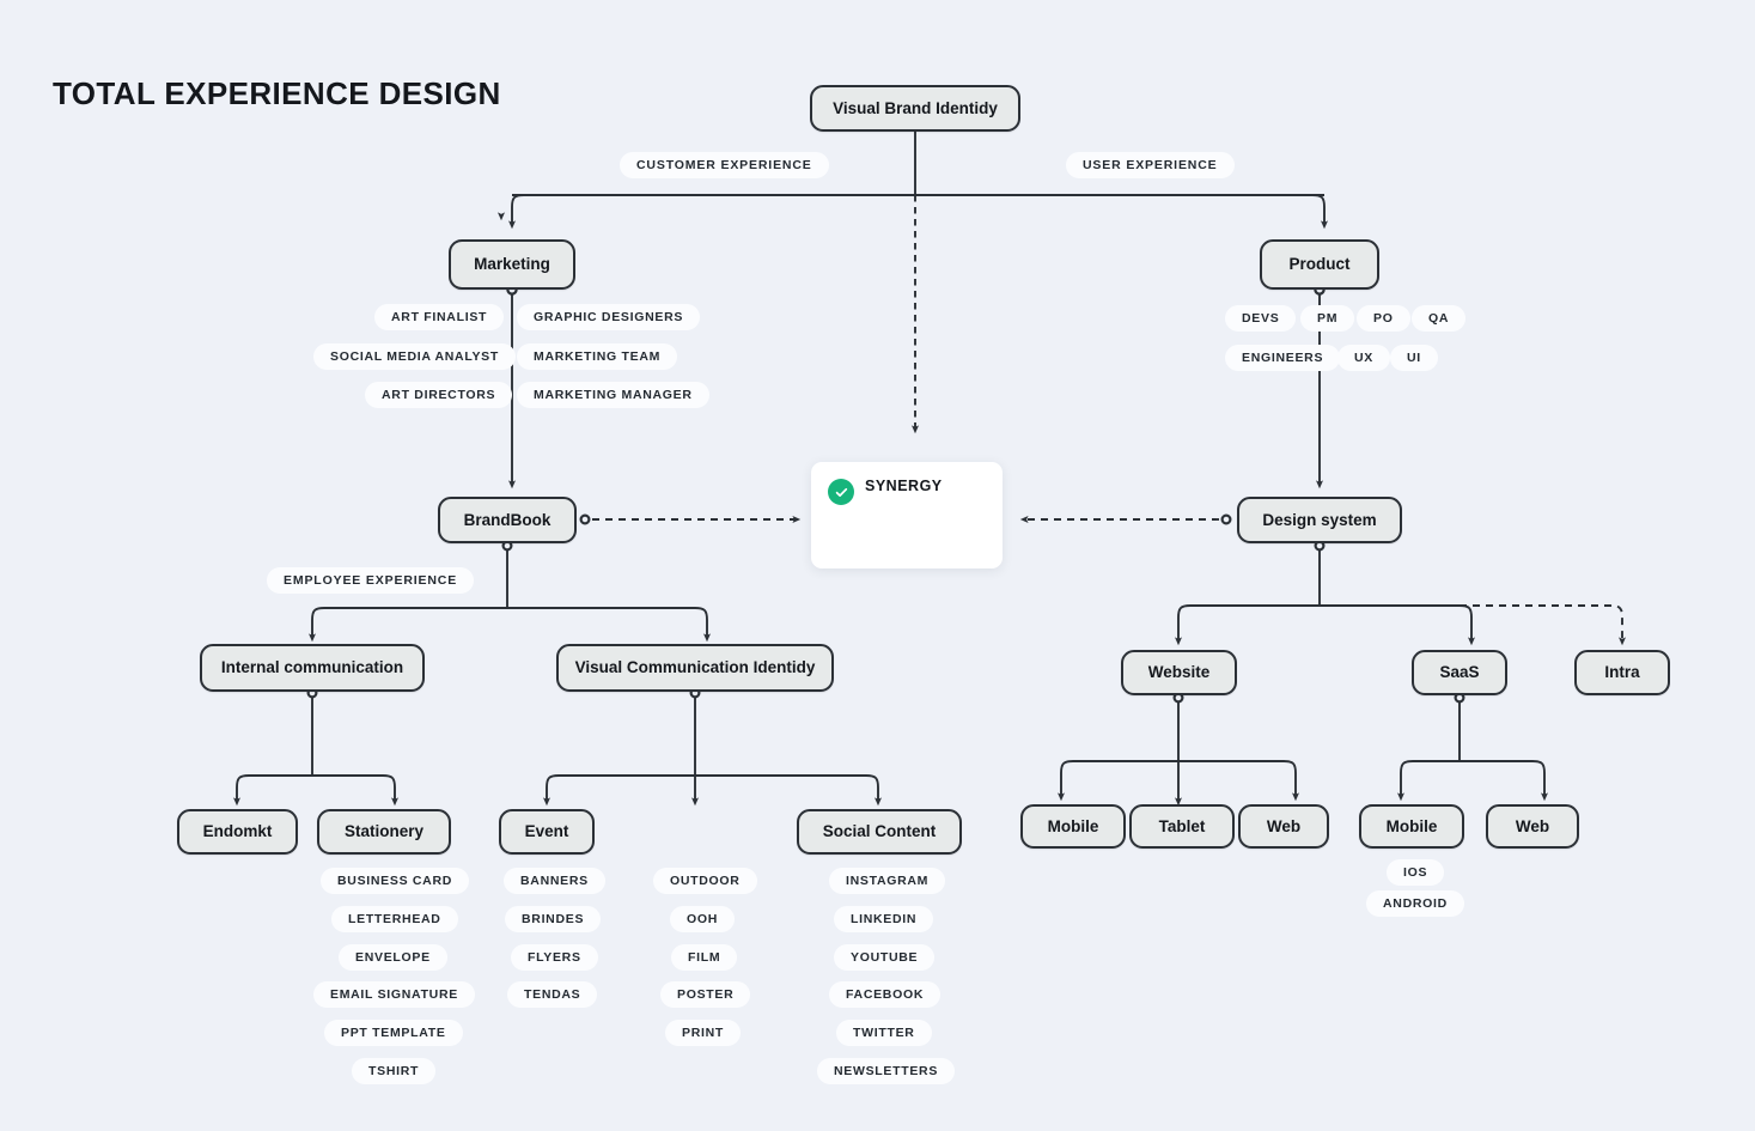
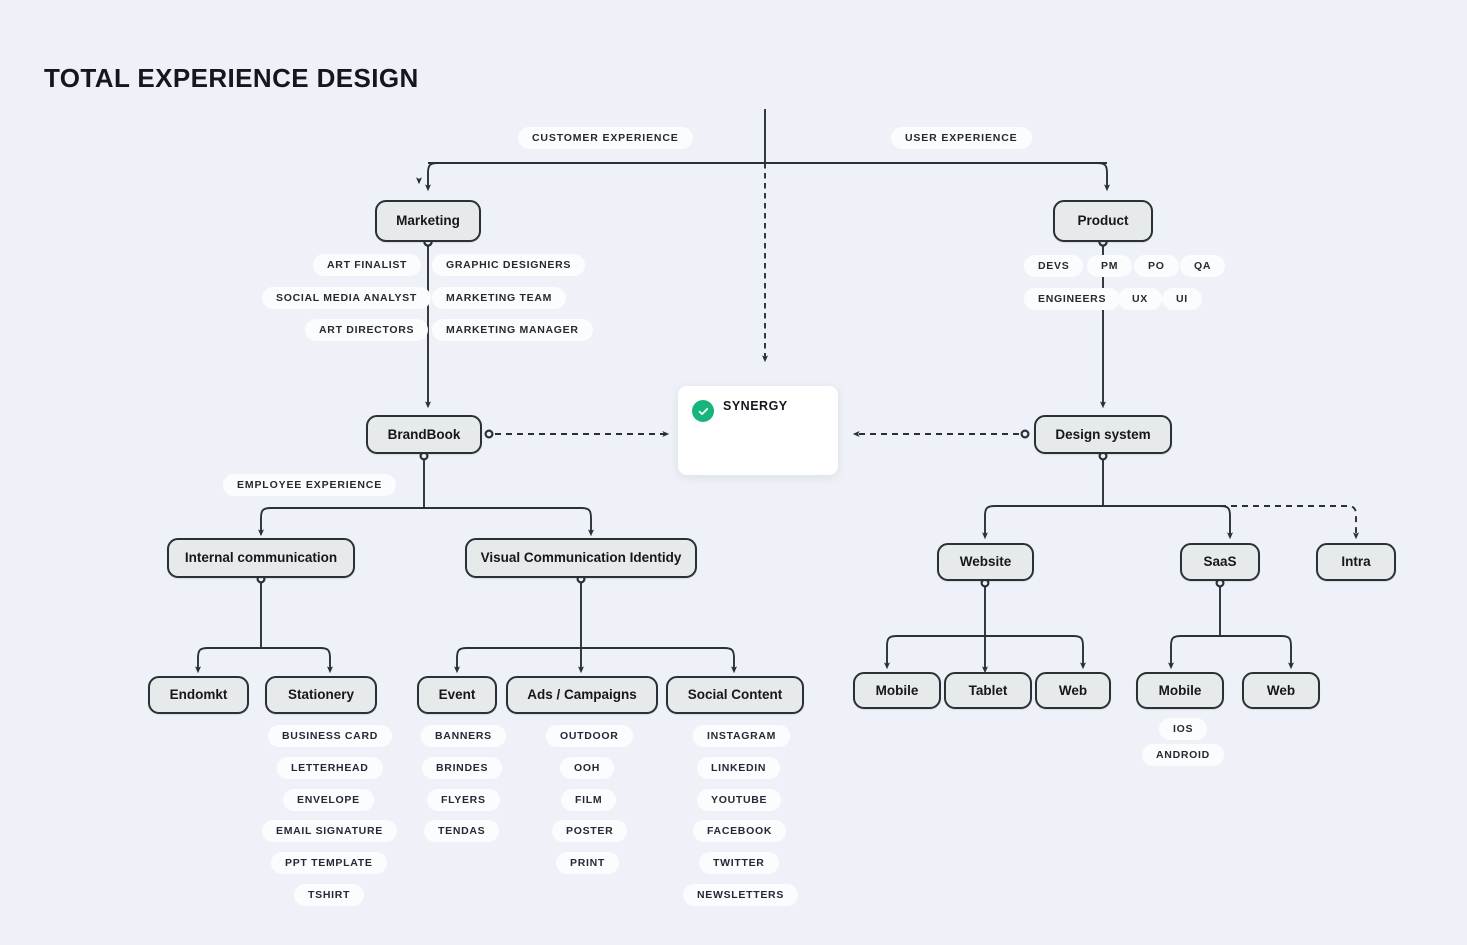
  TOTAL EXPERIENCE DESIGN
  CUSTOMER EXPERIENCE
  USER EXPERIENCE
  EMPLOYEE EXPERIENCE
- Visual Brand Identidy
  Marketing
  Product
  ART FINALIST
  GRAPHIC DESIGNERS
  SOCIAL MEDIA ANALYST
  MARKETING TEAM
  ART DIRECTORS
  MARKETING MANAGER
  DEVS
  PM
  PO
  QA
  ENGINEERS
  UX
  UI
  BrandBook
  Design system
  SYNERGY
  Internal communication
  Visual Communication Identidy
  Endomkt
  Stationery
  BUSINESS CARD
  LETTERHEAD
  ENVELOPE
  EMAIL SIGNATURE
  PPT TEMPLATE
  TSHIRT
  Event
+ Ads / Campaigns
  Social Content
  BANNERS
  BRINDES
  FLYERS
  TENDAS
  OUTDOOR
  OOH
  FILM
  POSTER
  PRINT
  INSTAGRAM
  LINKEDIN
  YOUTUBE
  FACEBOOK
  TWITTER
  NEWSLETTERS
  Website
  SaaS
  Intra
  Mobile
  Tablet
  Web
  Mobile
  Web
  IOS
  ANDROID
